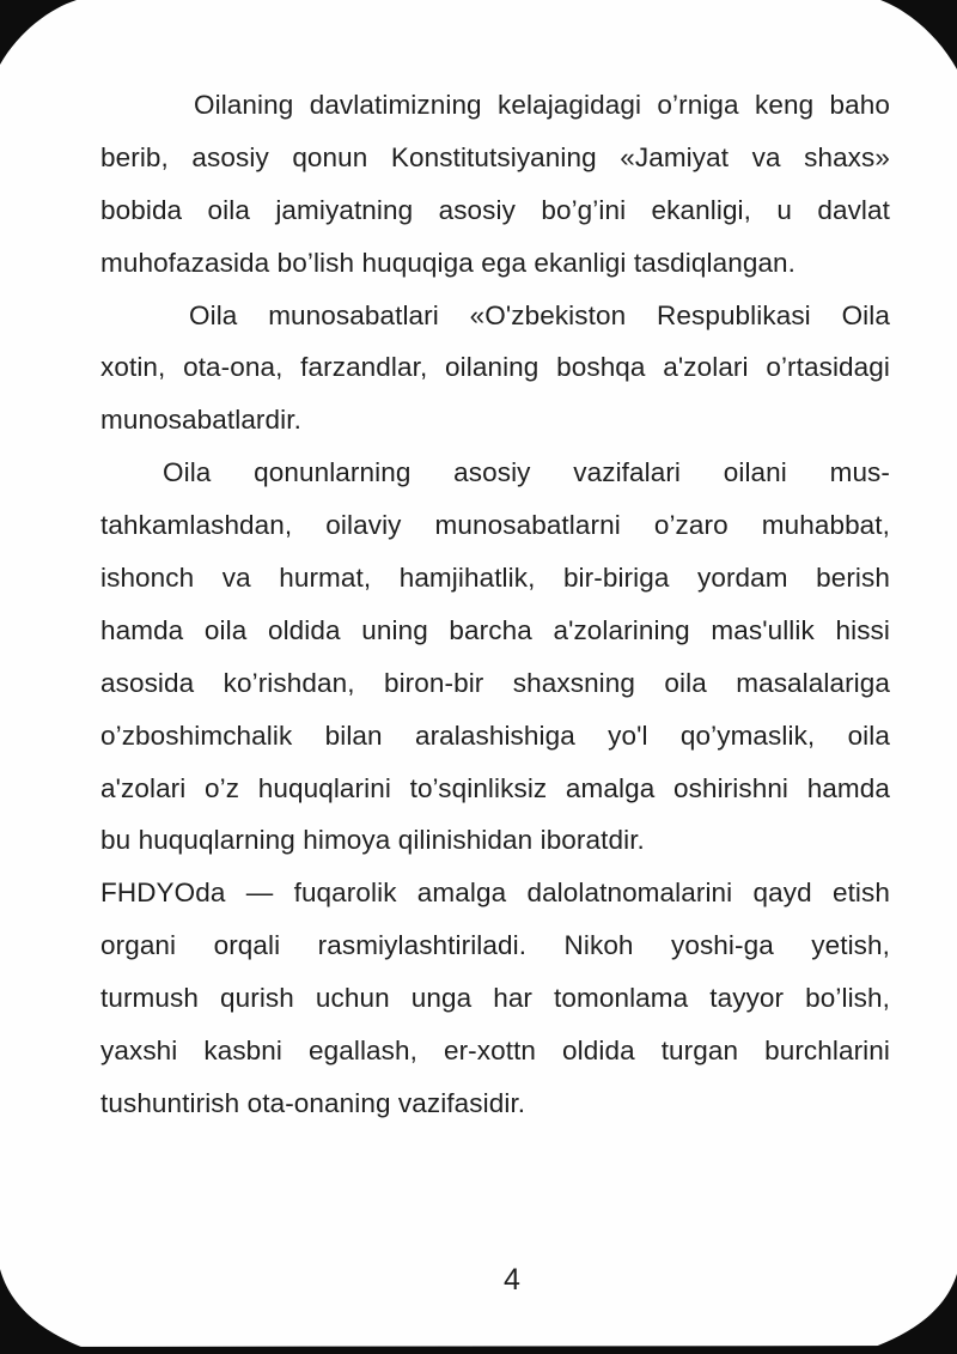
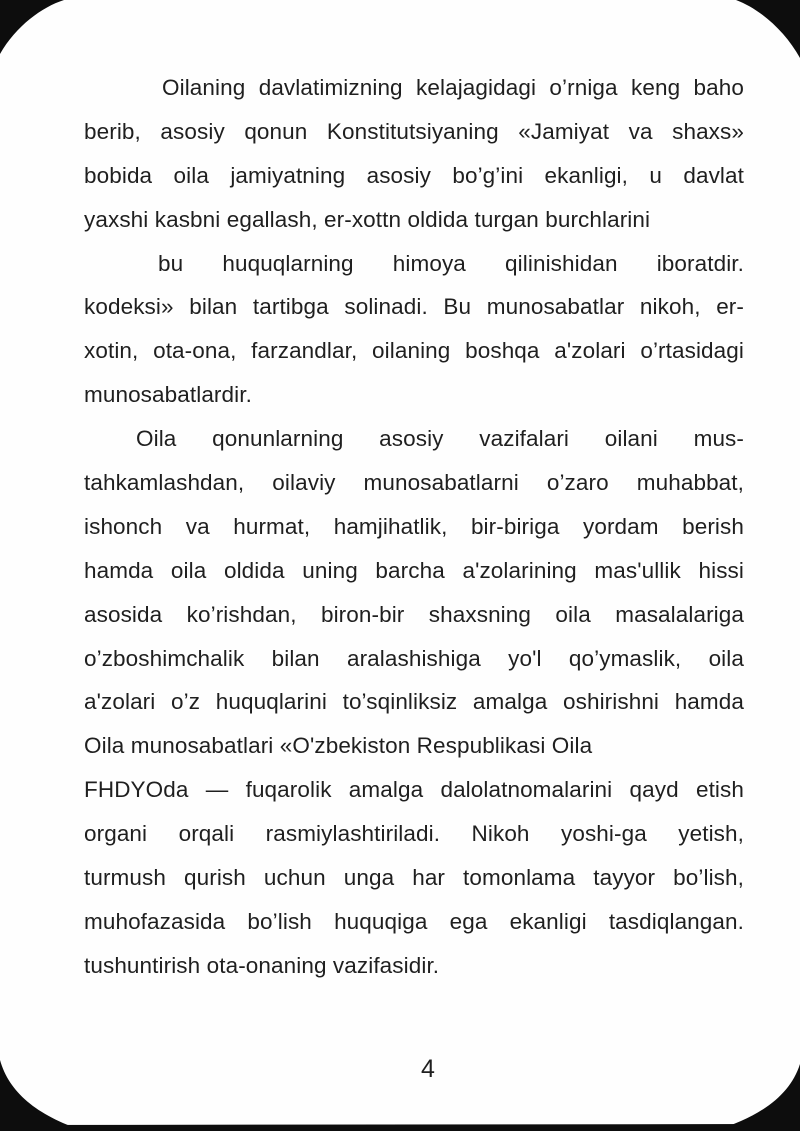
  Oilaning davlatimizning kelajagidagi o’rniga keng baho
  berib, asosiy qonun Konstitutsiyaning «Jamiyat va shaxs»
  bobida oila jamiyatning asosiy bo’g’ini ekanligi, u davlat
- muhofazasida bo’lish huquqiga ega ekanligi tasdiqlangan.
+ yaxshi kasbni egallash, er-xottn oldida turgan burchlarini
- Oila munosabatlari «O'zbekiston Respublikasi Oila
+ bu huquqlarning himoya qilinishidan iboratdir.
+ kodeksi» bilan tartibga solinadi. Bu munosabatlar nikoh, er-
  xotin, ota-ona, farzandlar, oilaning boshqa a'zolari o’rtasidagi
  munosabatlardir.
  Oila qonunlarning asosiy vazifalari oilani mus-
  tahkamlashdan, oilaviy munosabatlarni o’zaro muhabbat,
  ishonch va hurmat, hamjihatlik, bir-biriga yordam berish
  hamda oila oldida uning barcha a'zolarining mas'ullik hissi
  asosida ko’rishdan, biron-bir shaxsning oila masalalariga
  o’zboshimchalik bilan aralashishiga yo'l qo’ymaslik, oila
  a'zolari o’z huquqlarini to’sqinliksiz amalga oshirishni hamda
- bu huquqlarning himoya qilinishidan iboratdir.
+ Oila munosabatlari «O'zbekiston Respublikasi Oila
  FHDYOda — fuqarolik amalga dalolatnomalarini qayd etish
  organi orqali rasmiylashtiriladi. Nikoh yoshi-ga yetish,
  turmush qurish uchun unga har tomonlama tayyor bo’lish,
- yaxshi kasbni egallash, er-xottn oldida turgan burchlarini
+ muhofazasida bo’lish huquqiga ega ekanligi tasdiqlangan.
  tushuntirish ota-onaning vazifasidir.
  4
